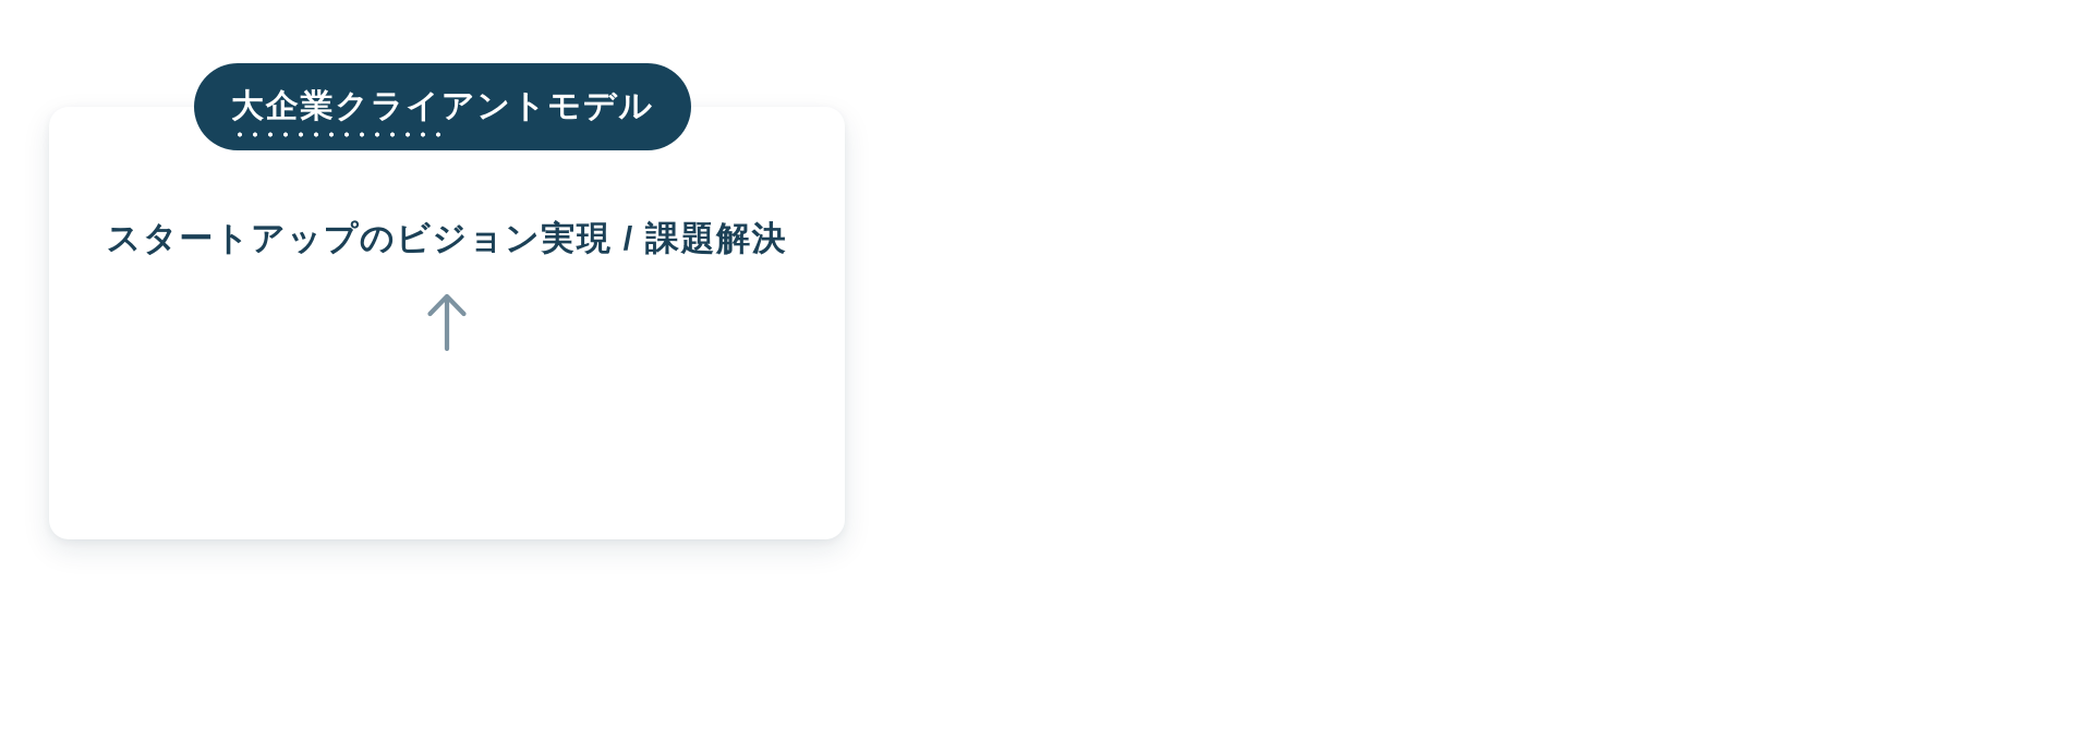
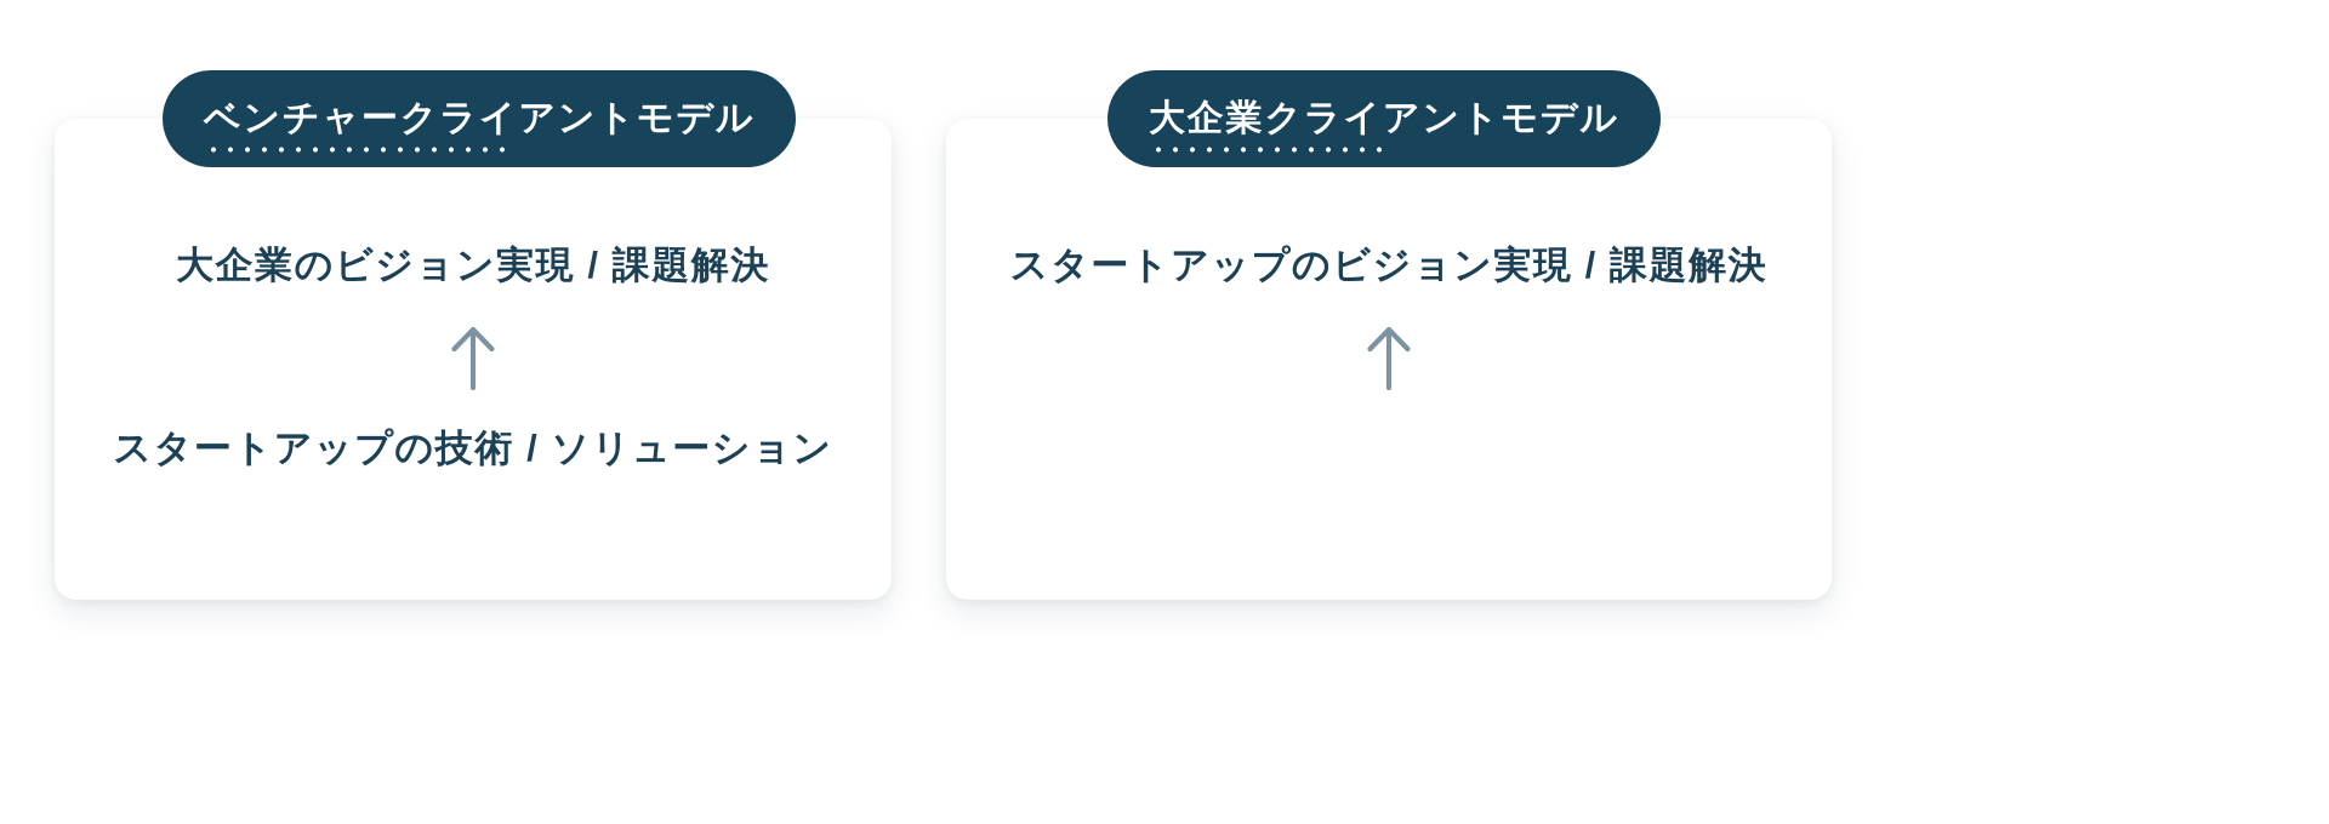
+ ベンチャークライアントモデル
+ 大企業のビジョン実現 / 課題解決
+ スタートアップの技術 / ソリューション
  大企業クライアントモデル
  スタートアップのビジョン実現 / 課題解決
